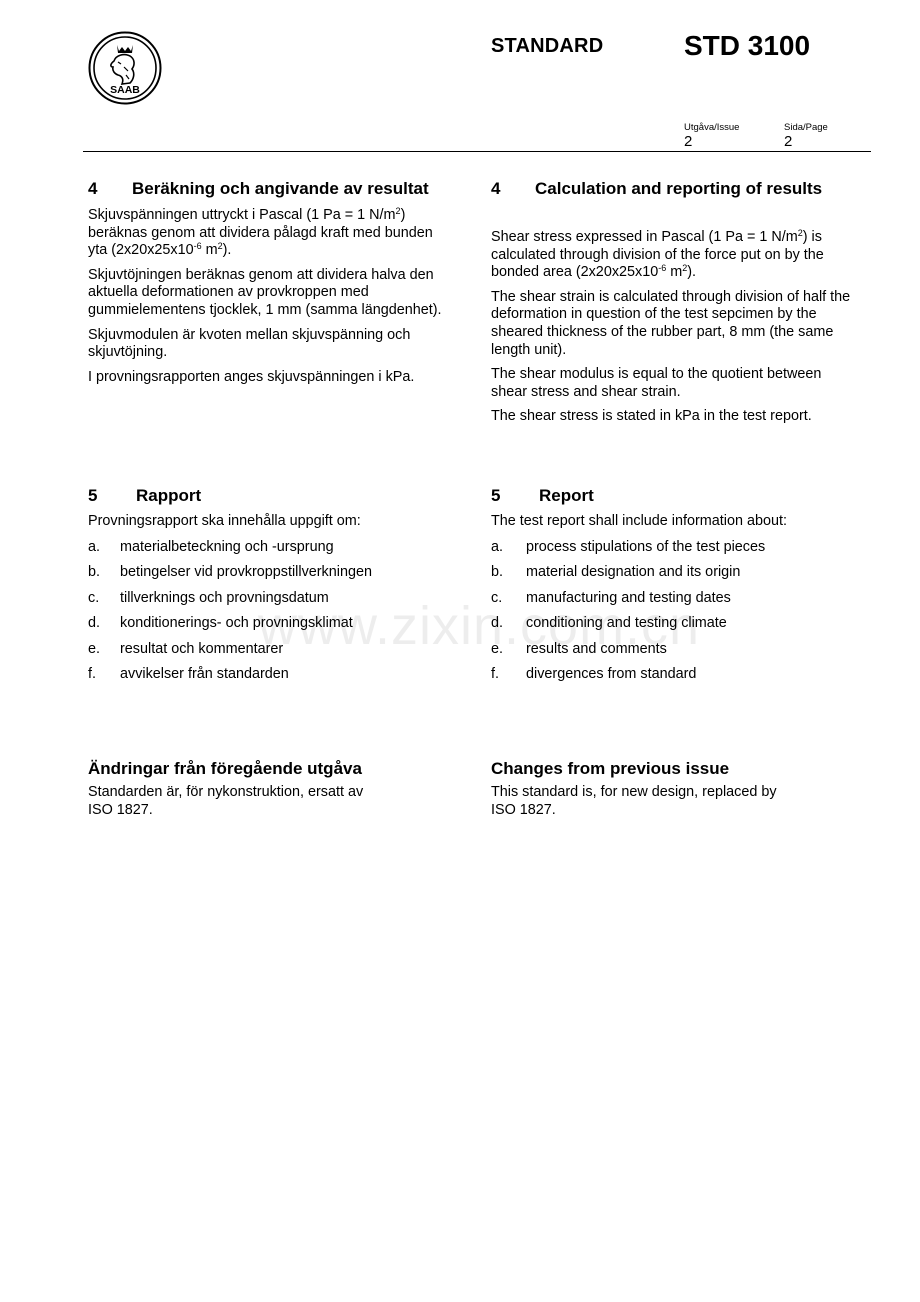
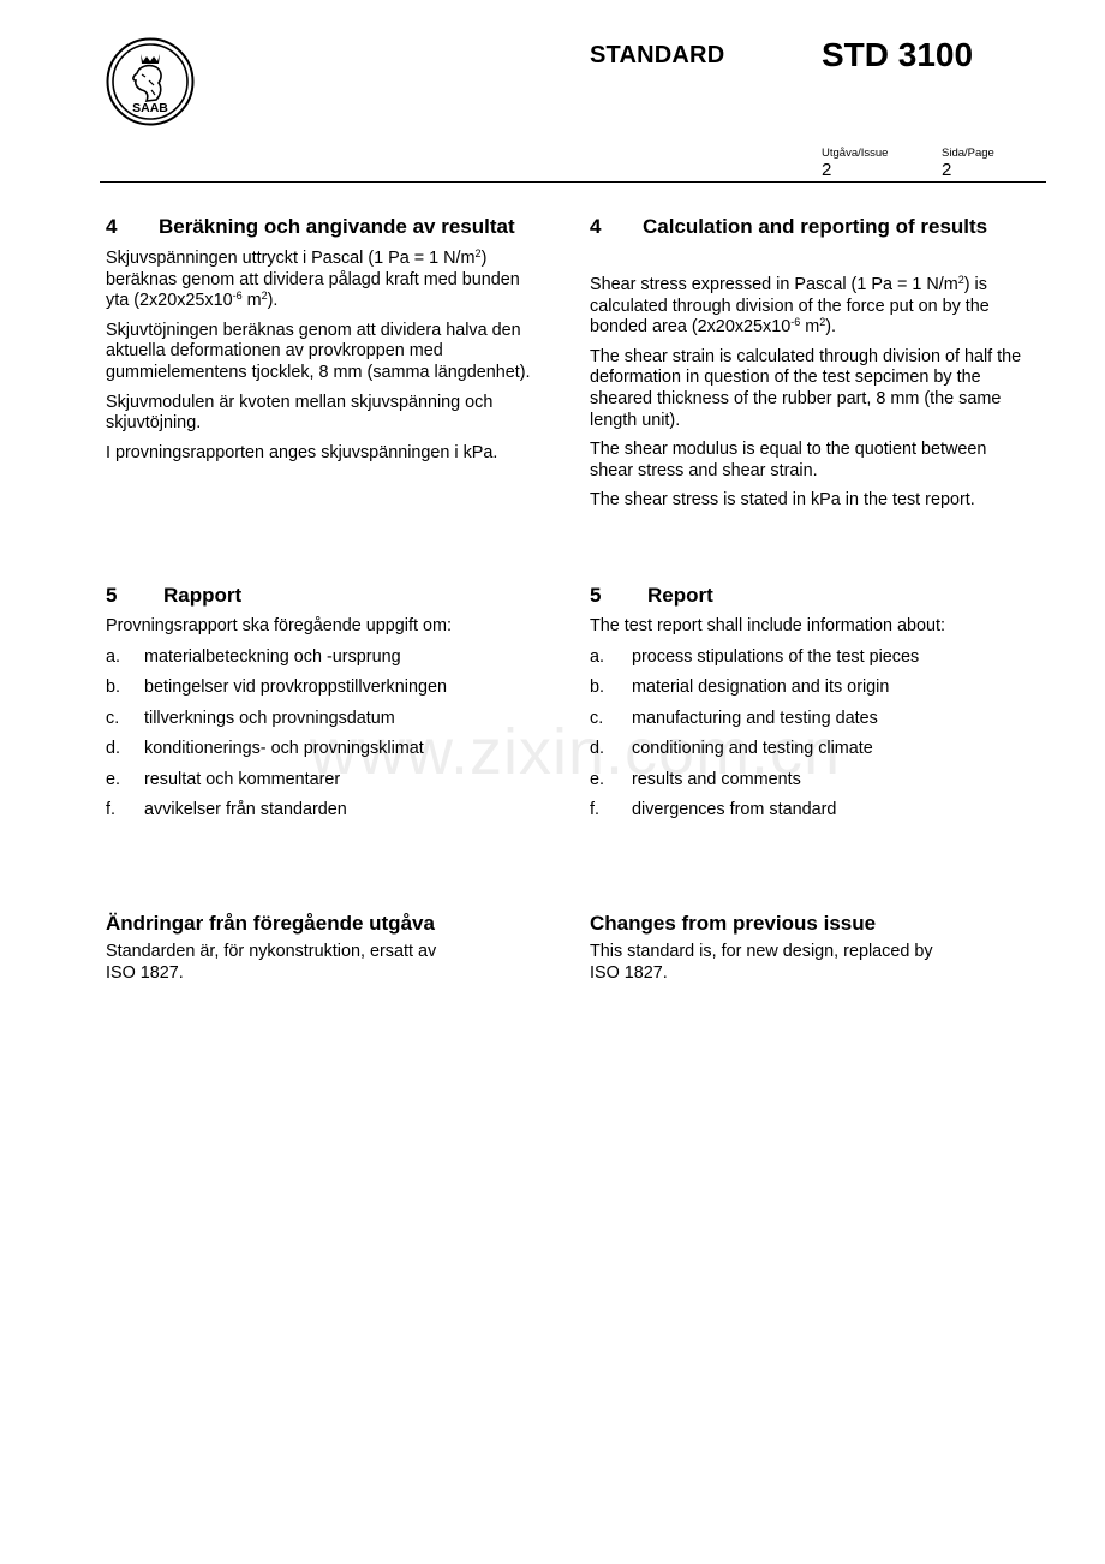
  SAAB
  STANDARD
  STD 3100
  Utgåva/Issue
  2
  Sida/Page
  2
  4
  Beräkning och angivande av resultat
  Skjuvspänningen uttryckt i Pascal (1 Pa = 1 N/m2) beräknas genom att dividera pålagd kraft med bunden yta (2x20x25x10-6 m2).
- Skjuvtöjningen beräknas genom att dividera halva den aktuella deformationen av provkroppen med gummielementens tjocklek, 1 mm (samma längdenhet).
+ Skjuvtöjningen beräknas genom att dividera halva den aktuella deformationen av provkroppen med gummielementens tjocklek, 8 mm (samma längdenhet).
  Skjuvmodulen är kvoten mellan skjuvspänning och skjuvtöjning.
  I provningsrapporten anges skjuvspänningen i kPa.
  4
  Calculation and reporting of results
  Shear stress expressed in Pascal (1 Pa = 1 N/m2) is calculated through division of the force put on by the bonded area (2x20x25x10-6 m2).
  The shear strain is calculated through division of half the deformation in question of the test sepcimen by the sheared thickness of the rubber part, 8 mm (the same length unit).
  The shear modulus is equal to the quotient between shear stress and shear strain.
  The shear stress is stated in kPa in the test report.
  5
  Rapport
- Provningsrapport ska innehålla uppgift om:
+ Provningsrapport ska föregående uppgift om:
  a.
  materialbeteckning och -ursprung
  b.
  betingelser vid provkroppstillverkningen
  c.
  tillverknings och provningsdatum
  d.
  konditionerings- och provningsklimat
  e.
  resultat och kommentarer
  f.
  avvikelser från standarden
  5
  Report
  The test report shall include information about:
  a.
  process stipulations of the test pieces
  b.
  material designation and its origin
  c.
  manufacturing and testing dates
  d.
  conditioning and testing climate
  e.
  results and comments
  f.
  divergences from standard
  Ändringar från föregående utgåva
  Standarden är, för nykonstruktion, ersatt av
  ISO 1827.
  Changes from previous issue
  This standard is, for new design, replaced by
  ISO 1827.
  www.zixin.com.cn
